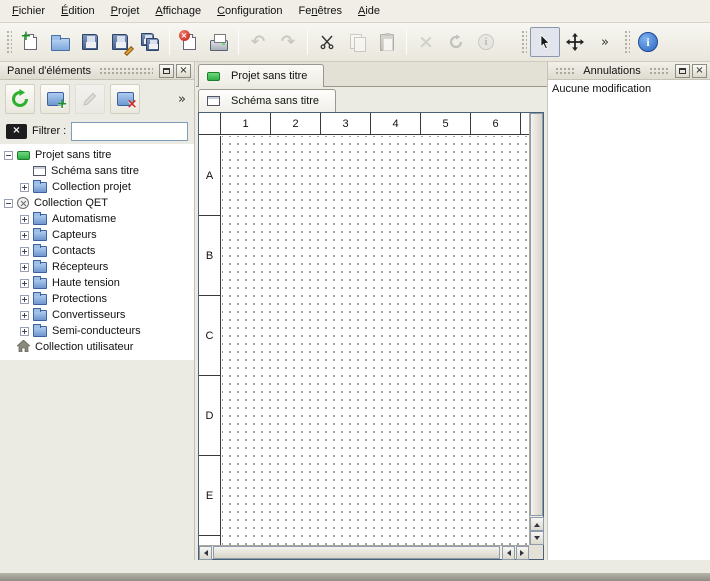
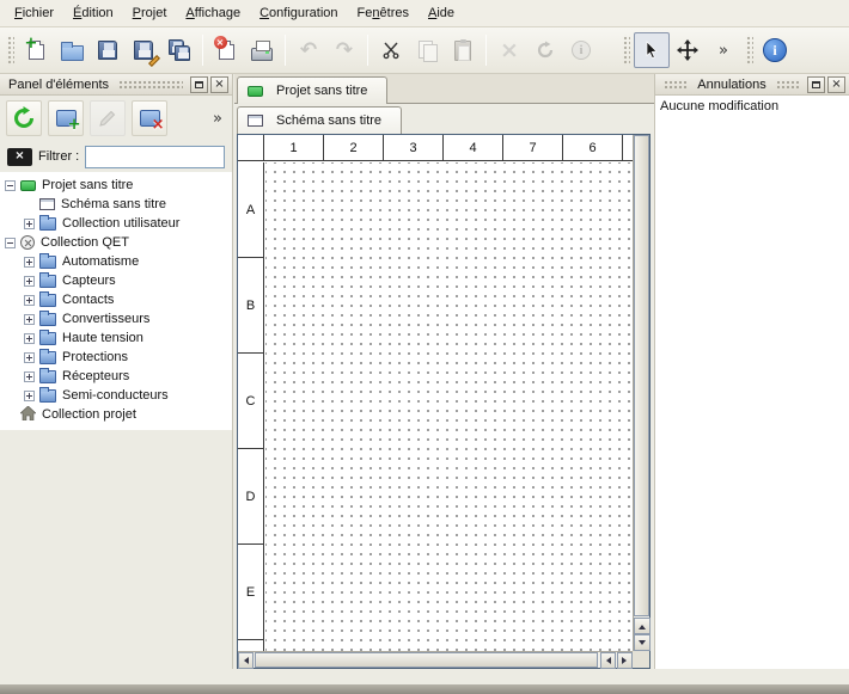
  Fichier
  Édition
  Projet
  Affichage
  Configuration
  Fenêtres
  Aide
  +
  ×
  Panel d'éléments
  Filtrer :
  Projet sans titre
  Schéma sans titre
- Collection projet
+ Collection utilisateur
  Collection QET
  Automatisme
  Capteurs
  Contacts
- Récepteurs
+ Convertisseurs
  Haute tension
  Protections
- Convertisseurs
+ Récepteurs
  Semi-conducteurs
- Collection utilisateur
+ Collection projet
  Projet sans titre
  Schéma sans titre
  1
  2
  3
  4
- 5
+ 7
  6
  A
  B
  C
  D
  E
  Annulations
  Aucune modification
